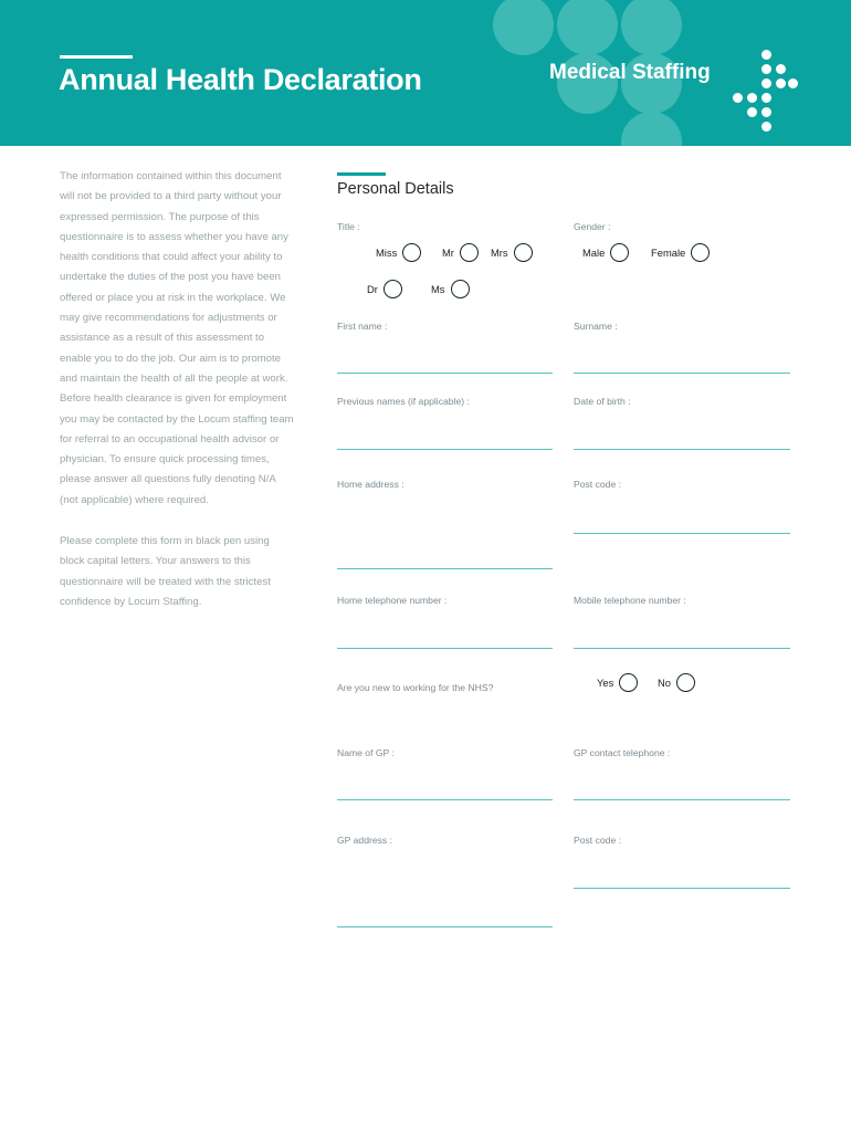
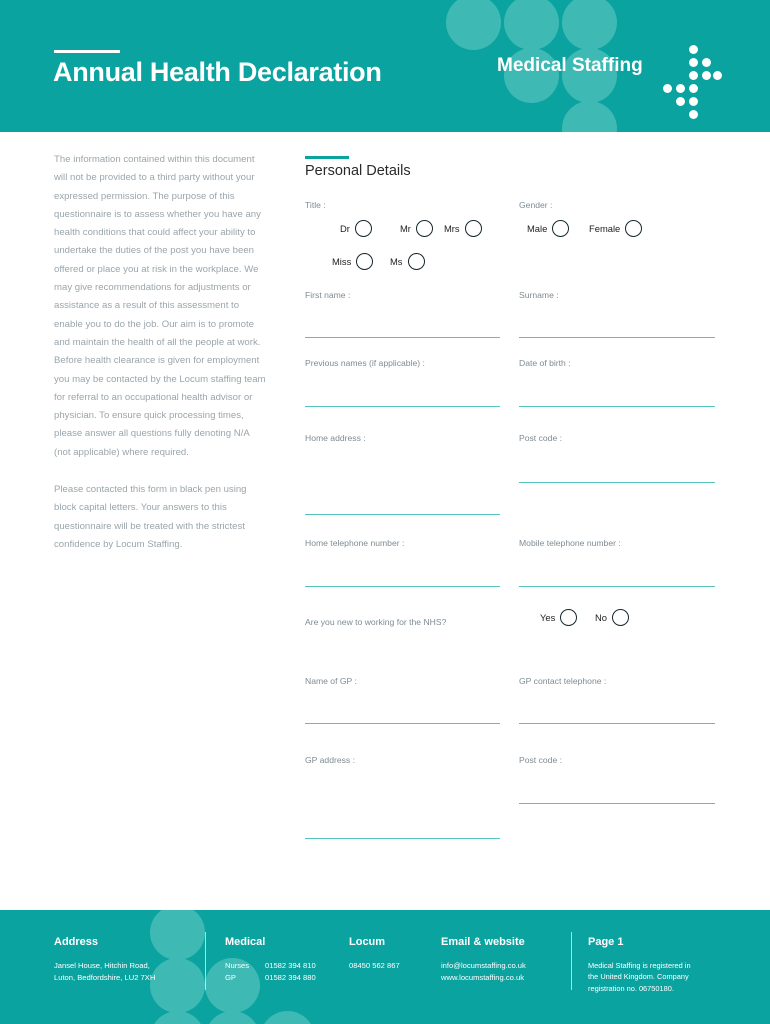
  Annual Health Declaration
  Medical Staffing
  The information contained within this document will not be provided to a third party without your expressed permission. The purpose of this questionnaire is to assess whether you have any health conditions that could affect your ability to undertake the duties of the post you have been offered or place you at risk in the workplace. We may give recommendations for adjustments or assistance as a result of this assessment to enable you to do the job. Our aim is to promote and maintain the health of all the people at work. Before health clearance is given for employment you may be contacted by the Locum staffing team for referral to an occupational health advisor or physician. To ensure quick processing times, please answer all questions fully denoting N/A (not applicable) where required.
- Please complete this form in black pen using block capital letters. Your answers to this questionnaire will be treated with the strictest confidence by Locum Staffing.
+ Please contacted this form in black pen using block capital letters. Your answers to this questionnaire will be treated with the strictest confidence by Locum Staffing.
  Personal Details
  Title :
  Gender :
- Miss
+ Dr
  Mr
  Mrs
- Dr
+ Miss
  Ms
  Male
  Female
  First name :
  Surname :
  Previous names (if applicable) :
  Date of birth :
  Home address :
  Post code :
  Home telephone number :
  Mobile telephone number :
  Are you new to working for the NHS?
  Yes
  No
  Name of GP :
  GP contact telephone :
  GP address :
  Post code :
+ Address
+ Jansel House, Hitchin Road,
+ Luton, Bedfordshire, LU2 7XH
+ Medical
+ Nurses
+ 01582 394 810
+ GP
+ 01582 394 880
+ Locum
+ 08450 562 867
+ Email & website
+ info@locumstaffing.co.uk
+ www.locumstaffing.co.uk
+ Page 1
+ Medical Staffing is registered in
+ the United Kingdom. Company
+ registration no. 06750180.
